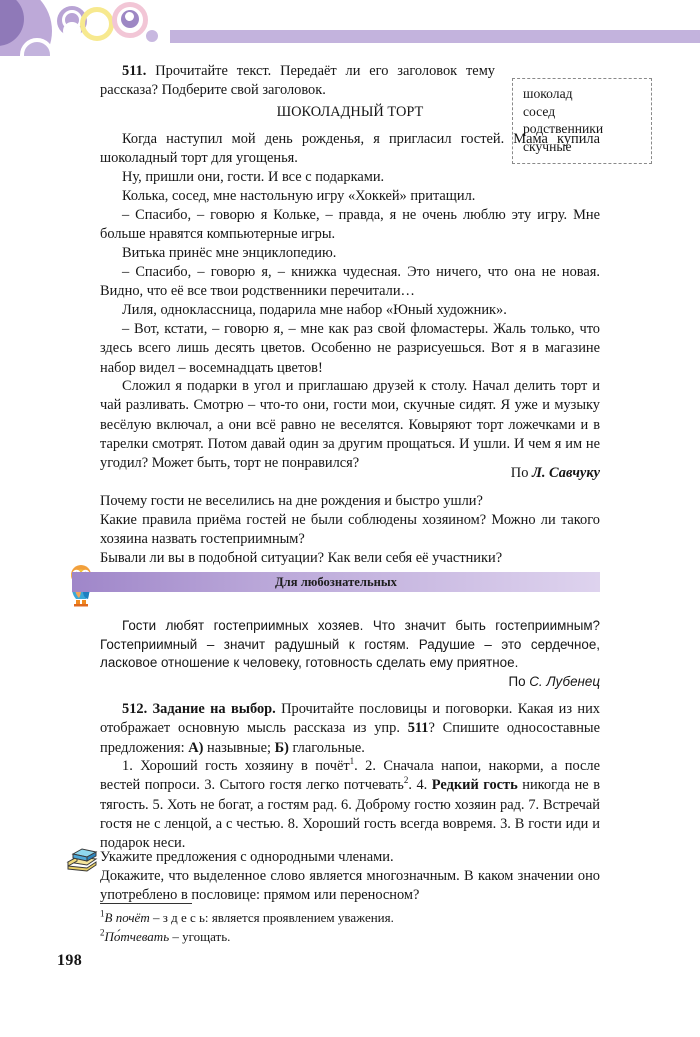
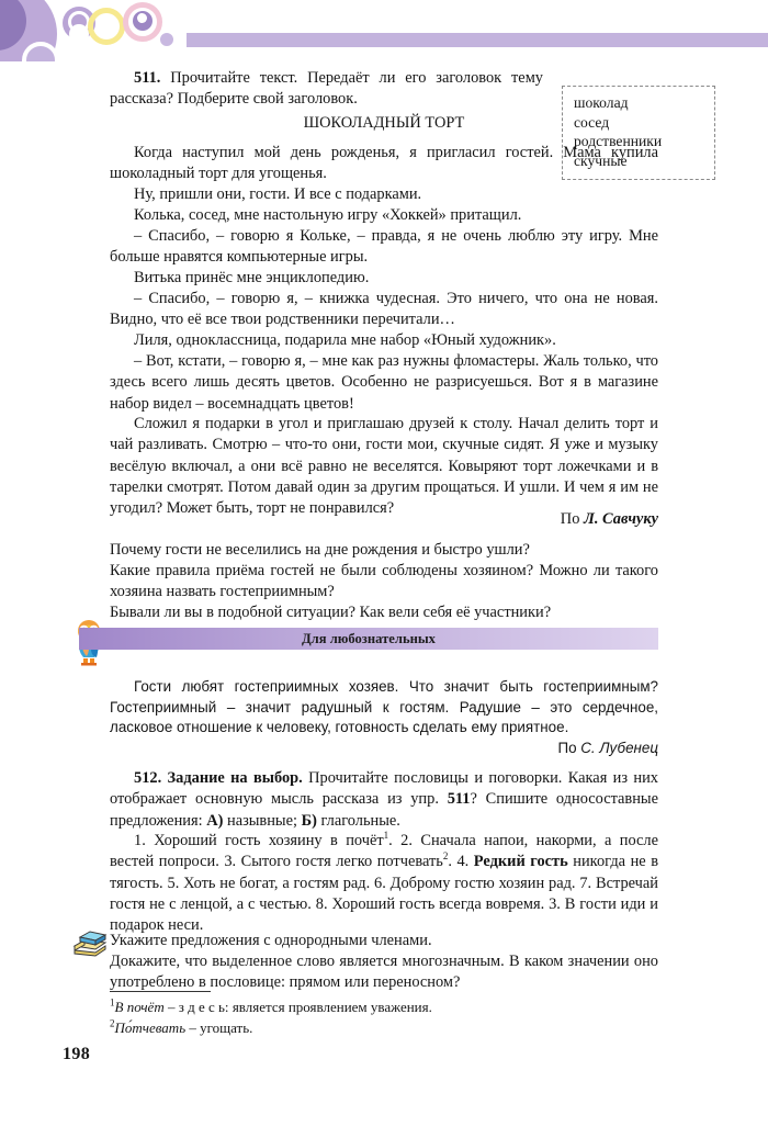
  шоколад
  сосед
  родственники
  скучные
  511. Прочитайте текст. Передаёт ли его заголовок тему рассказа? Подберите свой заголовок.
  ШОКОЛАДНЫЙ ТОРТ
  Когда наступил мой день рожденья, я пригласил гостей. Мама купила шоколадный торт для угощенья.
  Ну, пришли они, гости. И все с подарками.
  Колька, сосед, мне настольную игру «Хоккей» притащил.
  – Спасибо, – говорю я Кольке, – правда, я не очень люблю эту игру. Мне больше нравятся компьютерные игры.
  Витька принёс мне энциклопедию.
  – Спасибо, – говорю я, – книжка чудесная. Это ничего, что она не новая. Видно, что её все твои родственники перечитали…
  Лиля, одноклассница, подарила мне набор «Юный художник».
- – Вот, кстати, – говорю я, – мне как раз свой фломастеры. Жаль только, что здесь всего лишь десять цветов. Особенно не разрисуешься. Вот я в магазине набор видел – восемнадцать цветов!
+ – Вот, кстати, – говорю я, – мне как раз нужны фломастеры. Жаль только, что здесь всего лишь десять цветов. Особенно не разрисуешься. Вот я в магазине набор видел – восемнадцать цветов!
  Сложил я подарки в угол и приглашаю друзей к столу. Начал делить торт и чай разливать. Смотрю – что-то они, гости мои, скучные сидят. Я уже и музыку весёлую включал, а они всё равно не веселятся. Ковыряют торт ложечками и в тарелки смотрят. Потом давай один за другим прощаться. И ушли. И чем я им не угодил? Может быть, торт не понравился?
  По Л. Савчуку
  Почему гости не веселились на дне рождения и быстро ушли?
  Какие правила приёма гостей не были соблюдены хозяином? Можно ли такого хозяина назвать гостеприимным?
  Бывали ли вы в подобной ситуации? Как вели себя её участники?
  Для любознательных
  Гости любят гостеприимных хозяев. Что значит быть гостеприимным? Гостеприимный – значит радушный к гостям. Радушие – это сердечное, ласковое отношение к человеку, готовность сделать ему приятное.
  По С. Лубенец
  512. Задание на выбор. Прочитайте пословицы и поговорки. Какая из них отображает основную мысль рассказа из упр. 511? Спишите односоставные предложения: А) назывные; Б) глагольные.
  1. Хороший гость хозяину в почёт1. 2. Сначала напои, накорми, а после вестей попроси. 3. Сытого гостя легко потчевать2. 4. Редкий гость никогда не в тягость. 5. Хоть не богат, а гостям рад. 6. Доброму гостю хозяин рад. 7. Встречай гостя не с ленцой, а с честью. 8. Хороший гость всегда вовремя. 3. В гости иди и подарок неси.
  Укажите предложения с однородными членами.
  Докажите, что выделенное слово является многозначным. В каком значении оно употреблено в пословице: прямом или переносном?
  1В почёт – з д е с ь: является проявлением уважения.
  2По́тчевать – угощать.
  198
